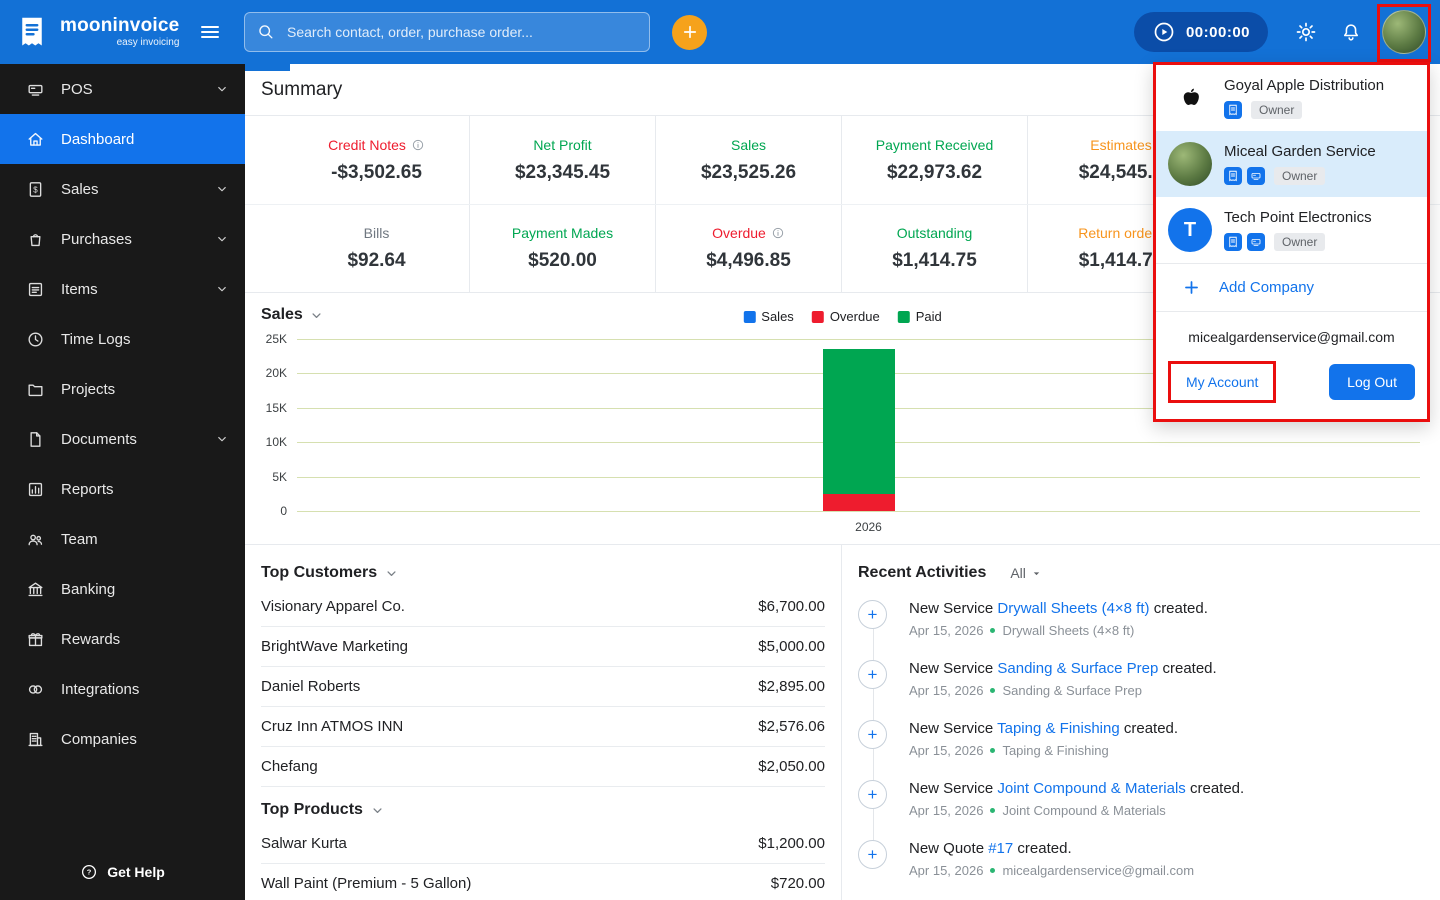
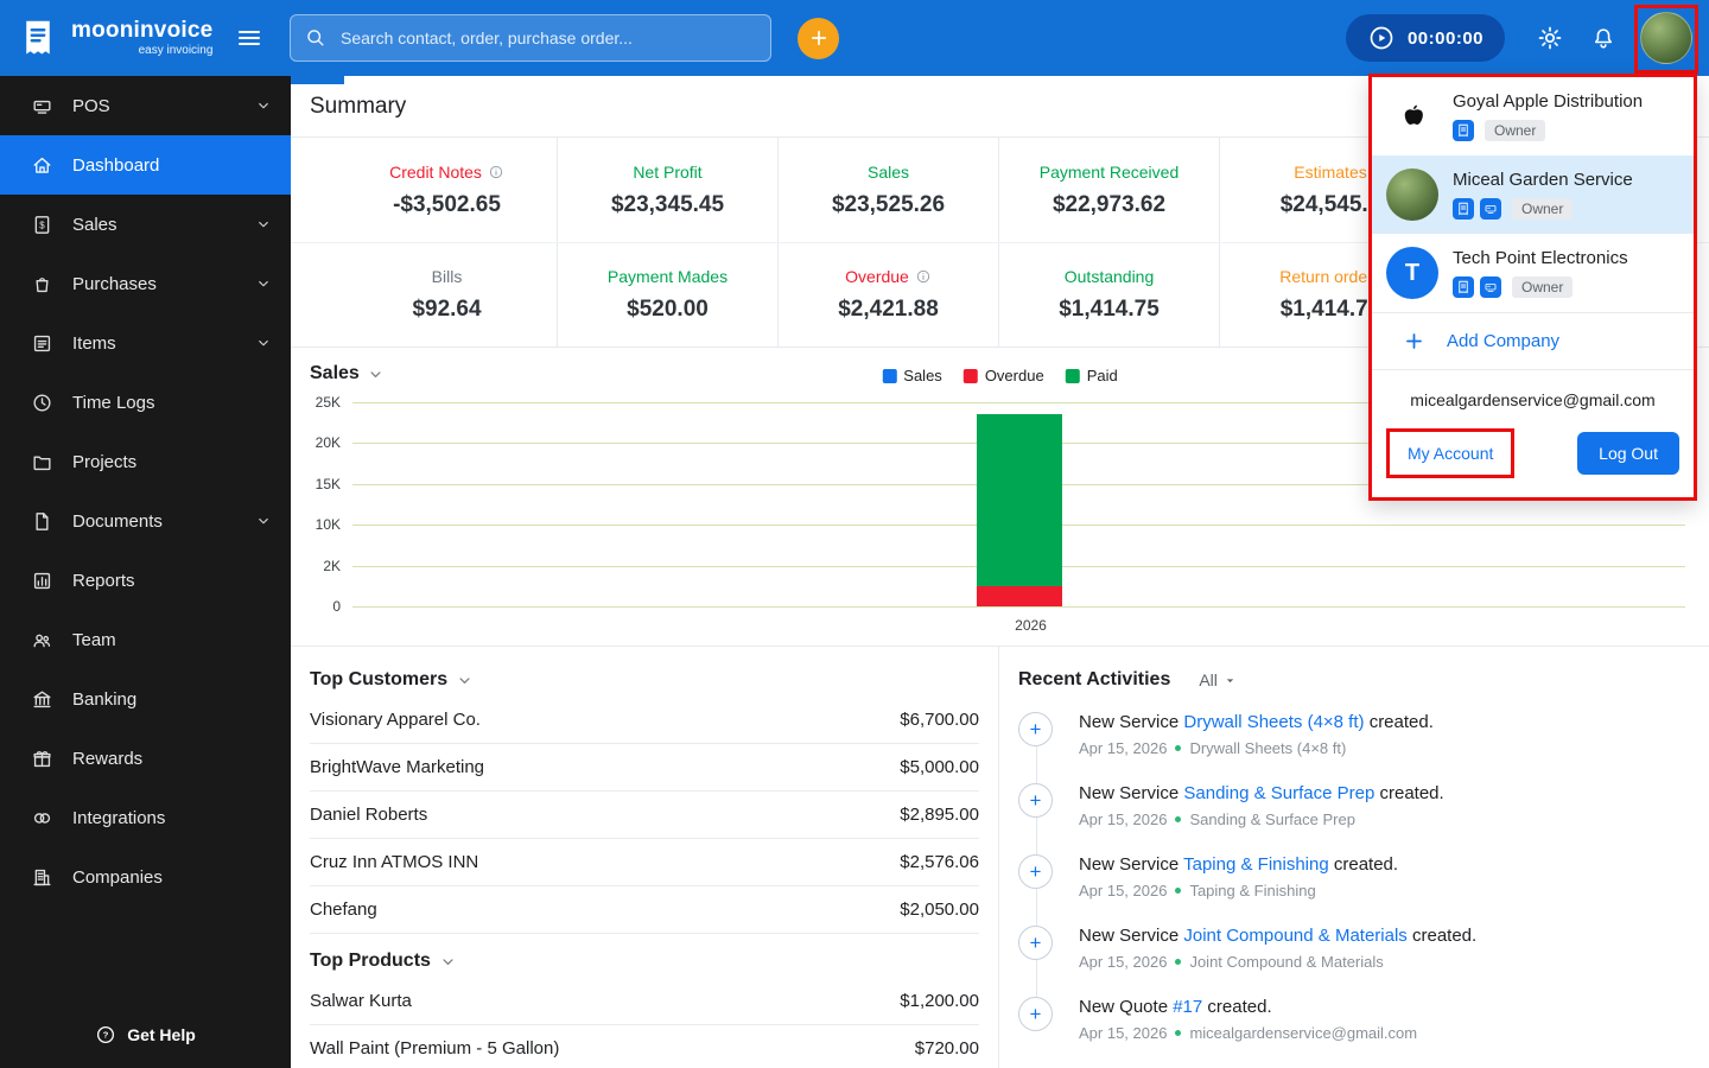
  mooninvoice
  easy invoicing
  Search contact, order, purchase order...
  00:00:00
  POS
  Dashboard
  $
  Sales
  Purchases
  Items
  Time Logs
  Projects
  Documents
  Reports
  Team
  Banking
  Rewards
  Integrations
  Companies
  ?
  Get Help
  Summary
  Credit Notes
  -$3,502.65
  Net Profit
  $23,345.45
  Sales
  $23,525.26
  Payment Received
  $22,973.62
  Estimates
  $24,545.
  Bills
  $92.64
  Payment Mades
  $520.00
  Overdue
- $4,496.85
+ $2,421.88
  Outstanding
  $1,414.75
  Return orde
  $1,414.7
  Sales
  Sales
  Overdue
  Paid
  25K
  20K
  15K
  10K
- 5K
+ 2K
  0
  2026
  Top Customers
  Visionary Apparel Co.
  $6,700.00
  BrightWave Marketing
  $5,000.00
  Daniel Roberts
  $2,895.00
  Cruz Inn ATMOS INN
  $2,576.06
  Chefang
  $2,050.00
  Top Products
  Salwar Kurta
  $1,200.00
  Wall Paint (Premium - 5 Gallon)
  $720.00
  Recent Activities
  All
  +
  New Service Drywall Sheets (4×8 ft) created.
  Apr 15, 2026
  Drywall Sheets (4×8 ft)
  +
  New Service Sanding & Surface Prep created.
  Apr 15, 2026
  Sanding & Surface Prep
  +
  New Service Taping & Finishing created.
  Apr 15, 2026
  Taping & Finishing
  +
  New Service Joint Compound & Materials created.
  Apr 15, 2026
  Joint Compound & Materials
  +
  New Quote #17 created.
  Apr 15, 2026
  micealgardenservice@gmail.com
  Goyal Apple Distribution
  Owner
  Miceal Garden Service
  Owner
  T
  Tech Point Electronics
  Owner
  Add Company
  micealgardenservice@gmail.com
  My Account
  Log Out
